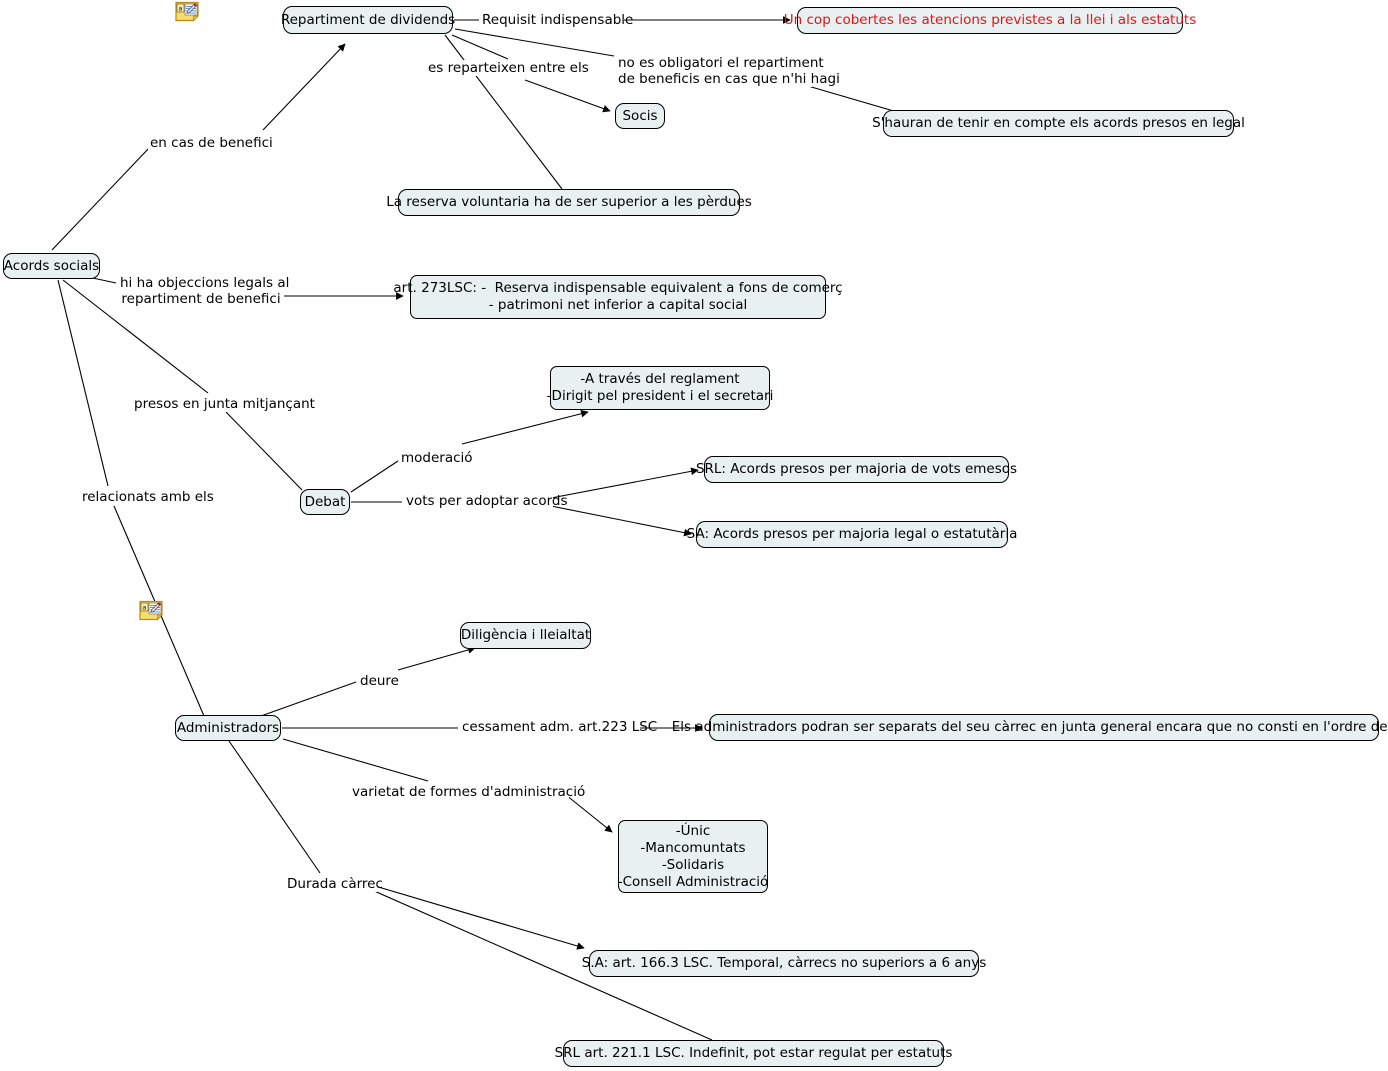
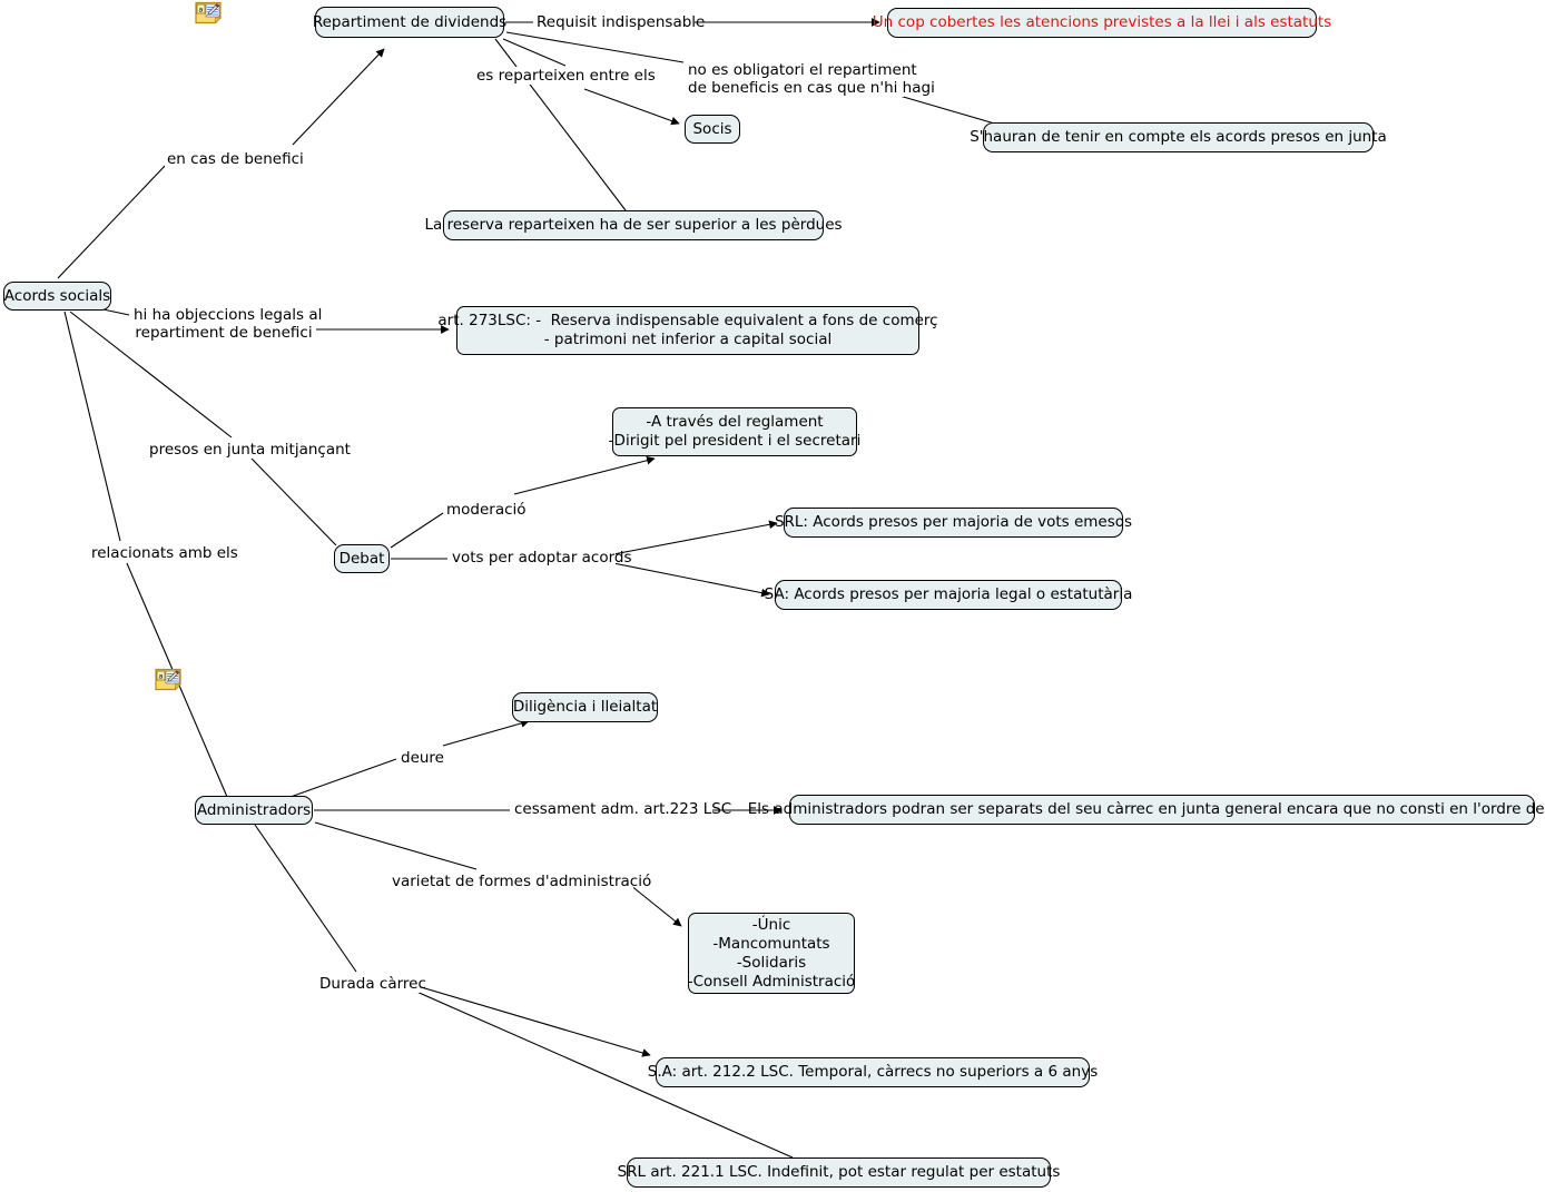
  Acords socials
  Repartiment de dividends
  Un cop cobertes les atencions previstes a la llei i als estatuts
  Socis
- S'hauran de tenir en compte els acords presos en legal
+ S'hauran de tenir en compte els acords presos en junta
- La reserva voluntaria ha de ser superior a les pèrdues
+ La reserva reparteixen ha de ser superior a les pèrdues
  art. 273LSC: - Reserva indispensable equivalent a fons de comerç
  - patrimoni net inferior a capital social
  -A través del reglament
  -Dirigit pel president i el secretari
  Debat
  SRL: Acords presos per majoria de vots emesos
  SA: Acords presos per majoria legal o estatutària
  Administradors
  Diligència i lleialtat
  Els administradors podran ser separats del seu càrrec en junta general encara que no consti en l'ordre de
  -Únic
  -Mancomuntats
  -Solidaris
  -Consell Administració
- S.A: art. 166.3 LSC. Temporal, càrrecs no superiors a 6 anys
+ S.A: art. 212.2 LSC. Temporal, càrrecs no superiors a 6 anys
  SRL art. 221.1 LSC. Indefinit, pot estar regulat per estatuts
  Requisit indispensable
  es reparteixen entre els
  no es obligatori el repartiment
  de beneficis en cas que n'hi hagi
  en cas de benefici
  hi ha objeccions legals al
  repartiment de benefici
  presos en junta mitjançant
  relacionats amb els
  moderació
  vots per adoptar acords
  deure
  cessament adm. art.223 LSC
  varietat de formes d'administració
  Durada càrrec
  a
  a
